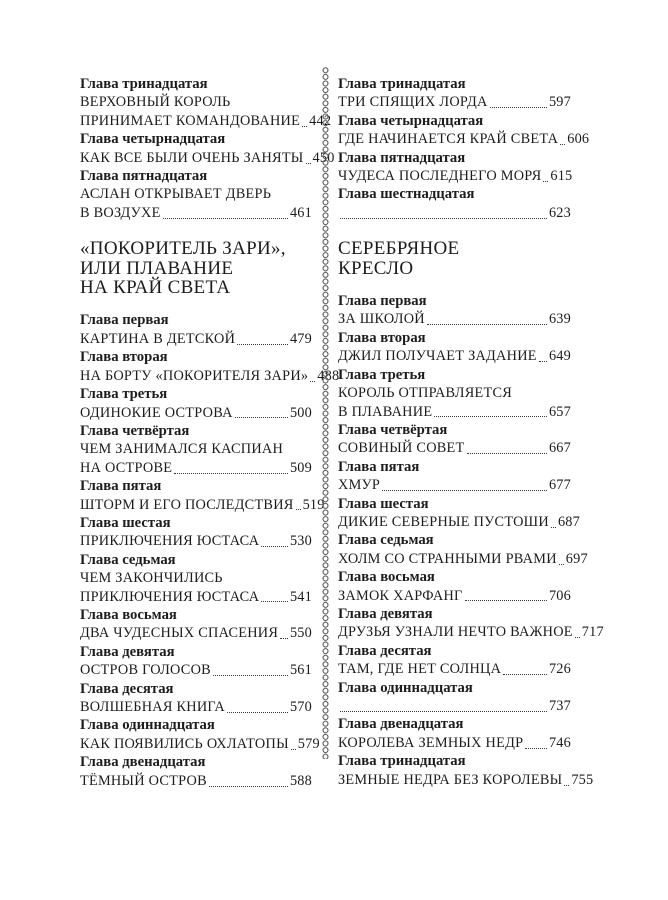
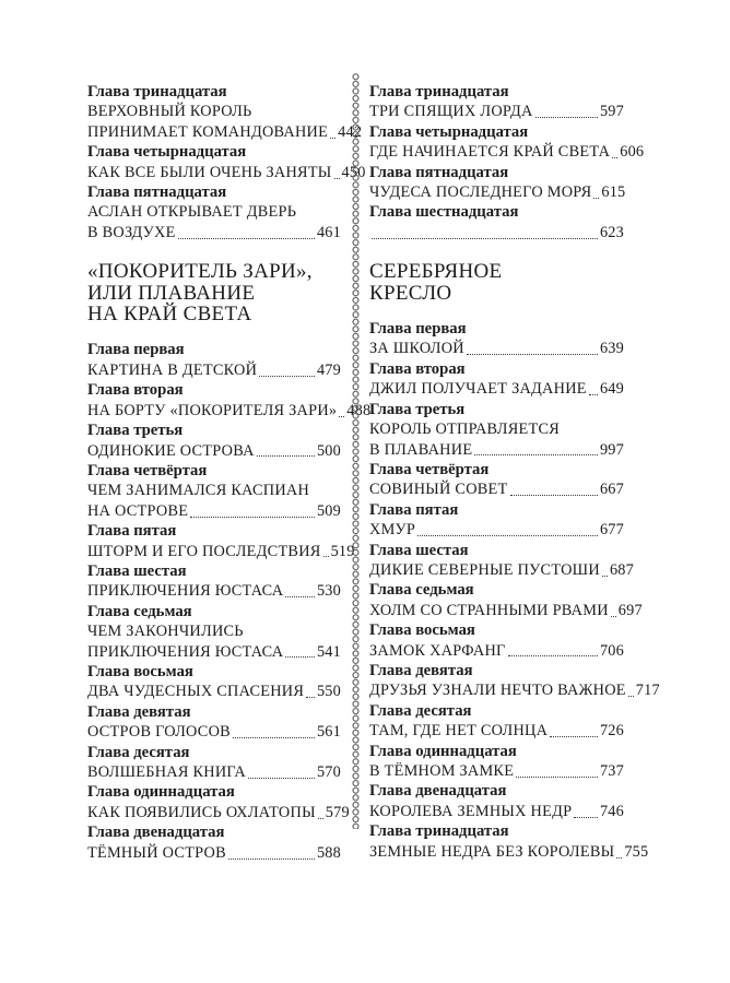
  Глава тринадцатая
  ВЕРХОВНЫЙ КОРОЛЬ
  ПРИНИМАЕТ КОМАНДОВАНИЕ
  Глава четырнадцатая
  КАК ВСЕ БЫЛИ ОЧЕНЬ ЗАНЯТЫ
  Глава пятнадцатая
  АСЛАН ОТКРЫВАЕТ ДВЕРЬ
  В ВОЗДУХЕ
  461
  «ПОКОРИТЕЛЬ ЗАРИ»,
  ИЛИ ПЛАВАНИЕ
  НА КРАЙ СВЕТА
  Глава первая
  КАРТИНА В ДЕТСКОЙ
  479
  Глава вторая
  НА БОРТУ «ПОКОРИТЕЛЯ ЗАРИ»
  Глава третья
  ОДИНОКИЕ ОСТРОВА
  500
  Глава четвёртая
  ЧЕМ ЗАНИМАЛСЯ КАСПИАН
  НА ОСТРОВЕ
  509
  Глава пятая
  ШТОРМ И ЕГО ПОСЛЕДСТВИЯ
  Глава шестая
  ПРИКЛЮЧЕНИЯ ЮСТАСА
  530
  Глава седьмая
  ЧЕМ ЗАКОНЧИЛИСЬ
  ПРИКЛЮЧЕНИЯ ЮСТАСА
  541
  Глава восьмая
  ДВА ЧУДЕСНЫХ СПАСЕНИЯ
  550
  Глава девятая
  ОСТРОВ ГОЛОСОВ
  561
  Глава десятая
  ВОЛШЕБНАЯ КНИГА
  570
  Глава одиннадцатая
  КАК ПОЯВИЛИСЬ ОХЛАТОПЫ
  579
  Глава двенадцатая
  ТЁМНЫЙ ОСТРОВ
  588
  Глава тринадцатая
  ТРИ СПЯЩИХ ЛОРДА
  597
  Глава четырнадцатая
  ГДЕ НАЧИНАЕТСЯ КРАЙ СВЕТА
  606
  Глава пятнадцатая
  ЧУДЕСА ПОСЛЕДНЕГО МОРЯ
  615
  Глава шестнадцатая
  623
  СЕРЕБРЯНОЕ
  КРЕСЛО
  Глава первая
  ЗА ШКОЛОЙ
  639
  Глава вторая
  ДЖИЛ ПОЛУЧАЕТ ЗАДАНИЕ
  649
  Глава третья
  КОРОЛЬ ОТПРАВЛЯЕТСЯ
  В ПЛАВАНИЕ
- 657
+ 997
  Глава четвёртая
  СОВИНЫЙ СОВЕТ
  667
  Глава пятая
  ХМУР
  677
  Глава шестая
  ДИКИЕ СЕВЕРНЫЕ ПУСТОШИ
  687
  Глава седьмая
  ХОЛМ СО СТРАННЫМИ РВАМИ
  697
  Глава восьмая
  ЗАМОК ХАРФАНГ
  706
  Глава девятая
  ДРУЗЬЯ УЗНАЛИ НЕЧТО ВАЖНОЕ
  717
  Глава десятая
  ТАМ, ГДЕ НЕТ СОЛНЦА
  726
  Глава одиннадцатая
+ В ТЁМНОМ ЗАМКЕ
  737
  Глава двенадцатая
  КОРОЛЕВА ЗЕМНЫХ НЕДР
  746
  Глава тринадцатая
  ЗЕМНЫЕ НЕДРА БЕЗ КОРОЛЕВЫ
  755
